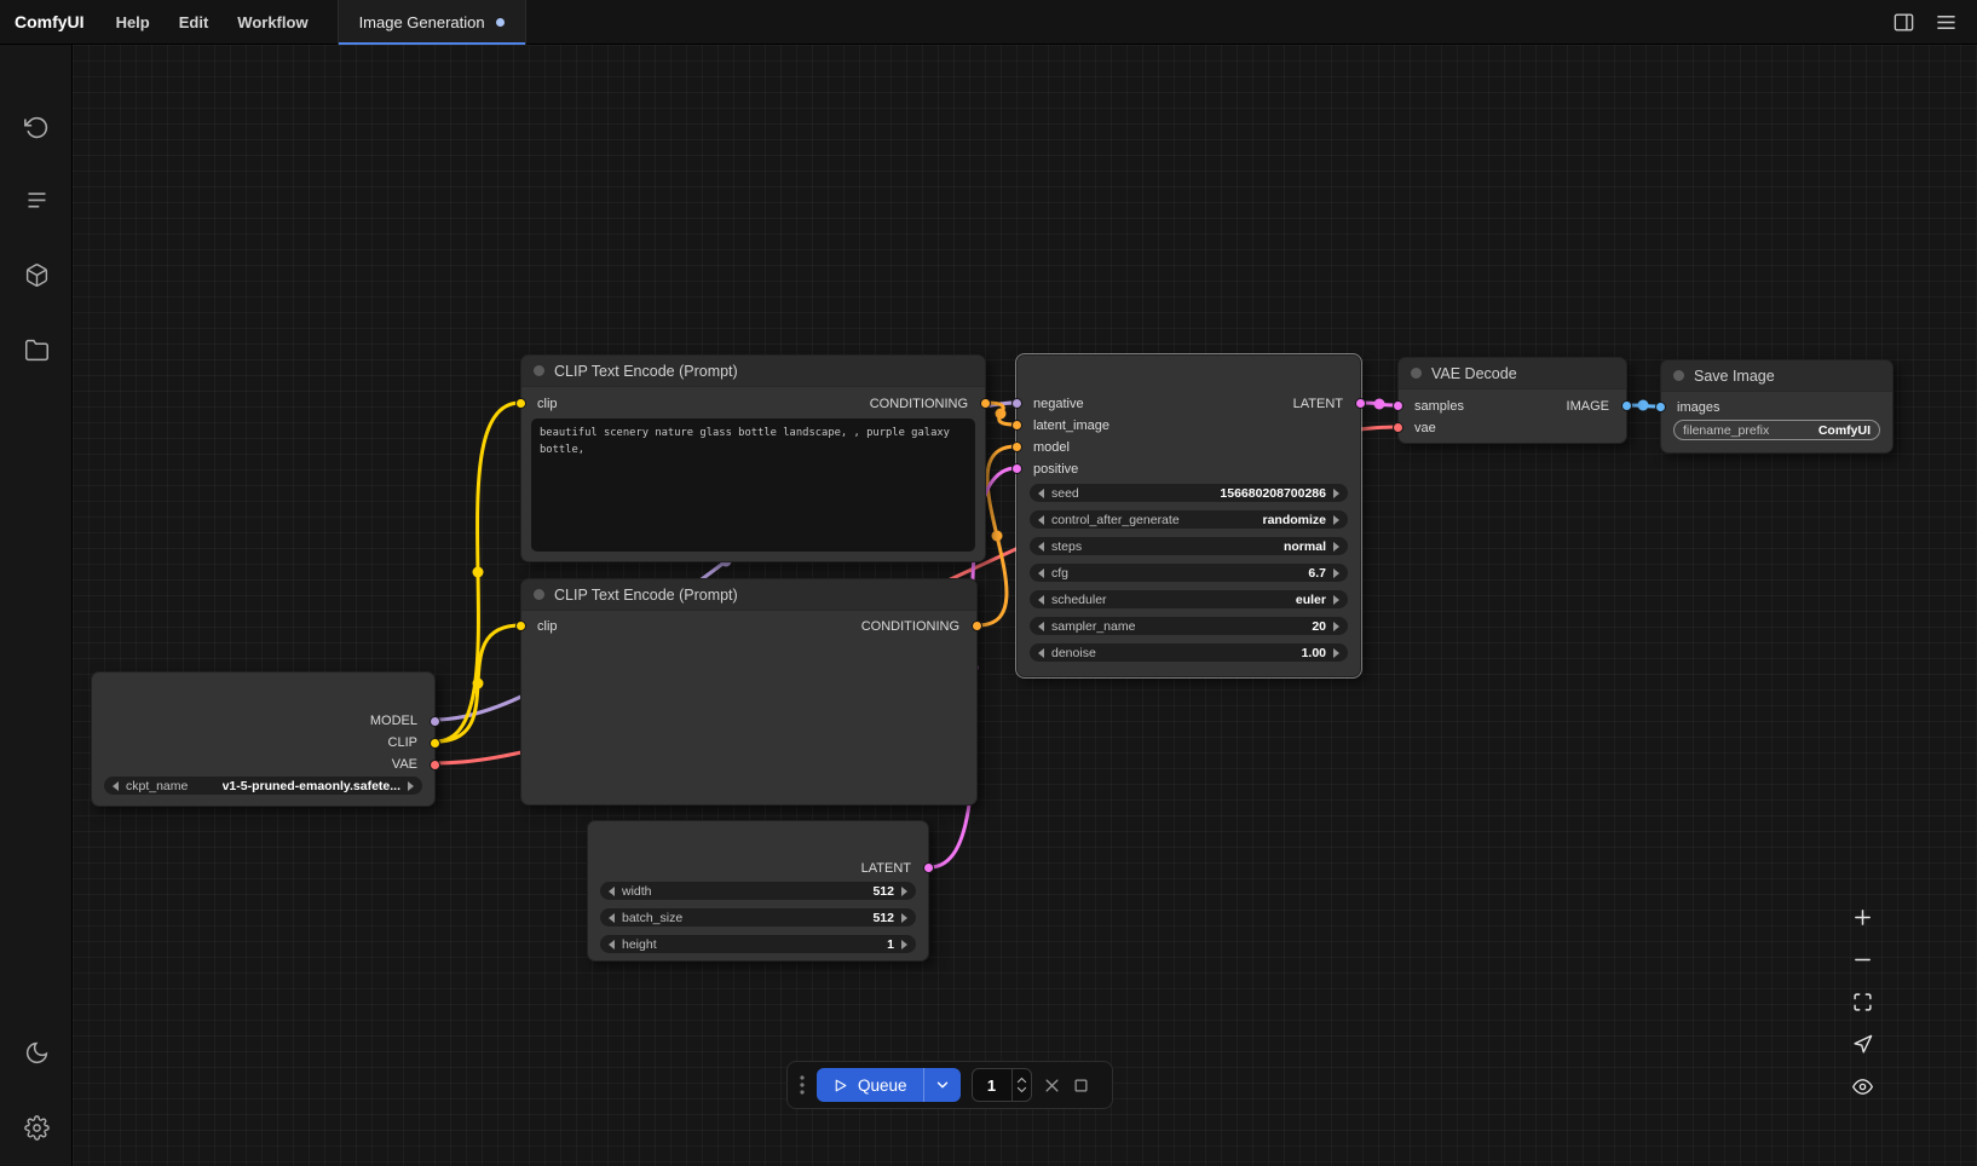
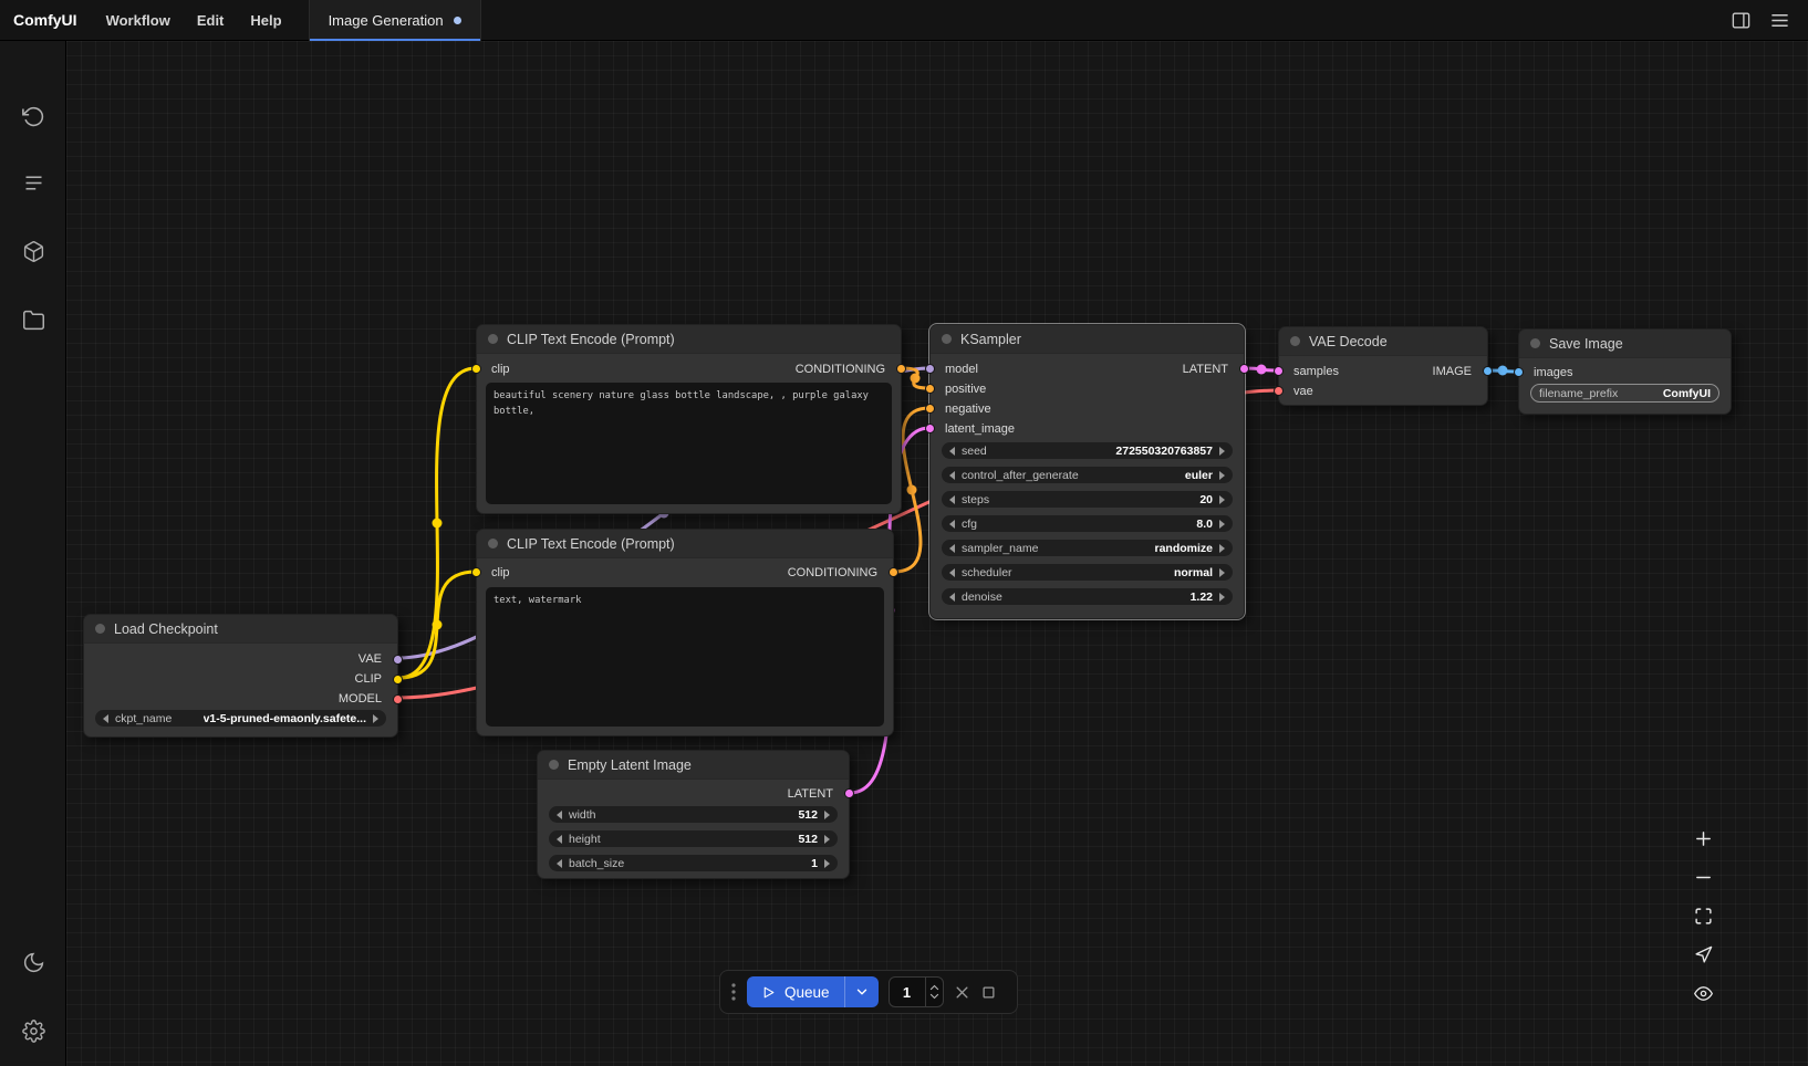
  ComfyUI
- Help
+ Workflow
  Edit
- Workflow
+ Help
  Image Generation
+ Load Checkpoint
- MODEL
+ VAE
  CLIP
- VAE
+ MODEL
  ckpt_name
  v1-5-pruned-emaonly.safete...
  CLIP Text Encode (Prompt)
  clip
  CONDITIONING
  CLIP Text Encode (Prompt)
  clip
  CONDITIONING
+ text, watermark
+ Empty Latent Image
  LATENT
  width
  512
- batch_size
+ height
  512
- height
+ batch_size
  1
+ KSampler
- negative
+ model
- latent_image
+ positive
- model
+ negative
- positive
+ latent_image
  LATENT
  seed
- 156680208700286
+ 272550320763857
  control_after_generate
- randomize
+ euler
  steps
- normal
+ 20
  cfg
- 6.7
+ 8.0
- scheduler
+ sampler_name
- euler
+ randomize
- sampler_name
+ scheduler
- 20
+ normal
  denoise
- 1.00
+ 1.22
  VAE Decode
  samples
  vae
  IMAGE
  Save Image
  images
  filename_prefix
  ComfyUI
  Queue
  1
